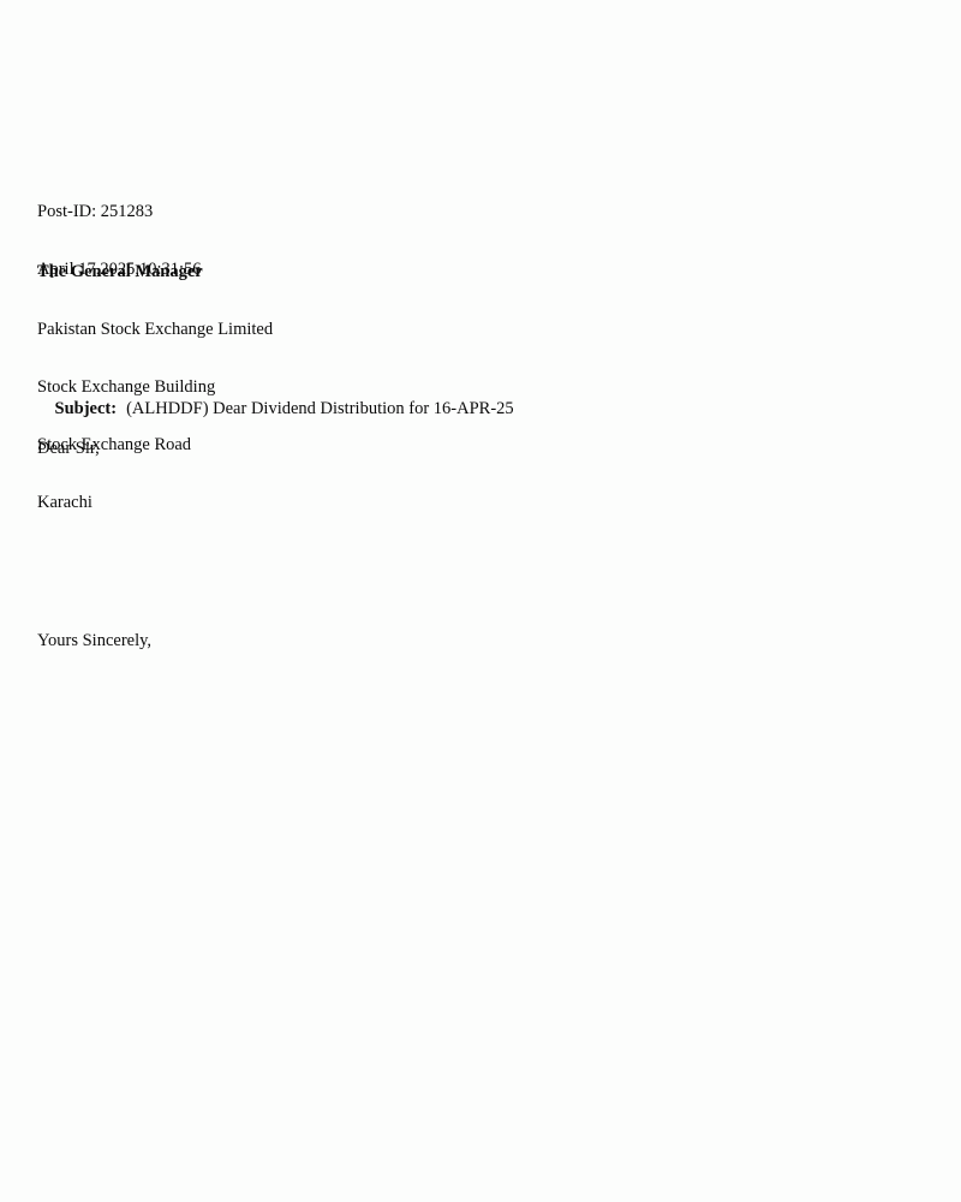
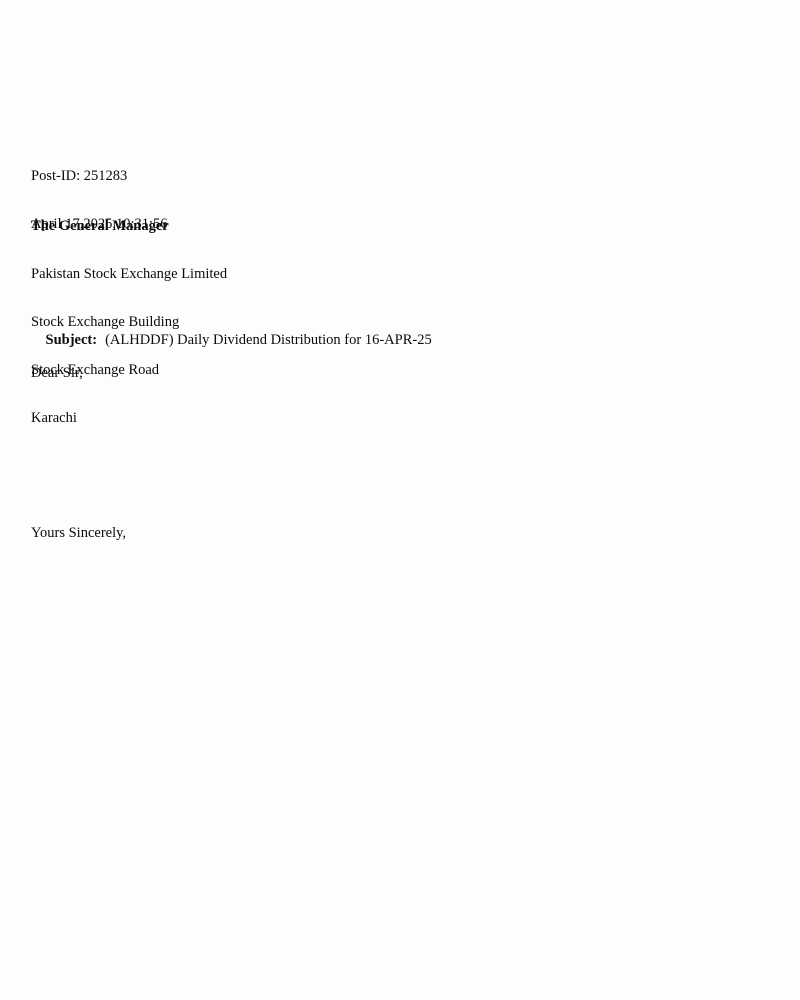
  Post-ID: 251283
  April 17,2025,10:31:56
  The General Manager
  Pakistan Stock Exchange Limited
  Stock Exchange Building
  Stock Exchange Road
  Karachi
- Subject: (ALHDDF) Dear Dividend Distribution for 16-APR-25
+ Subject: (ALHDDF) Daily Dividend Distribution for 16-APR-25
  Dear Sir,
  Yours Sincerely,
